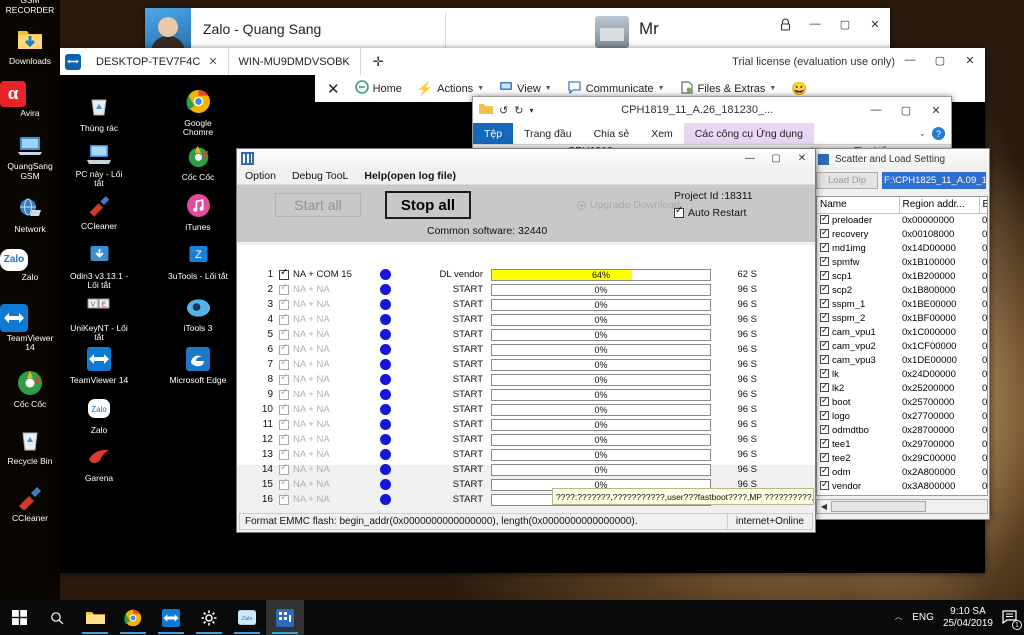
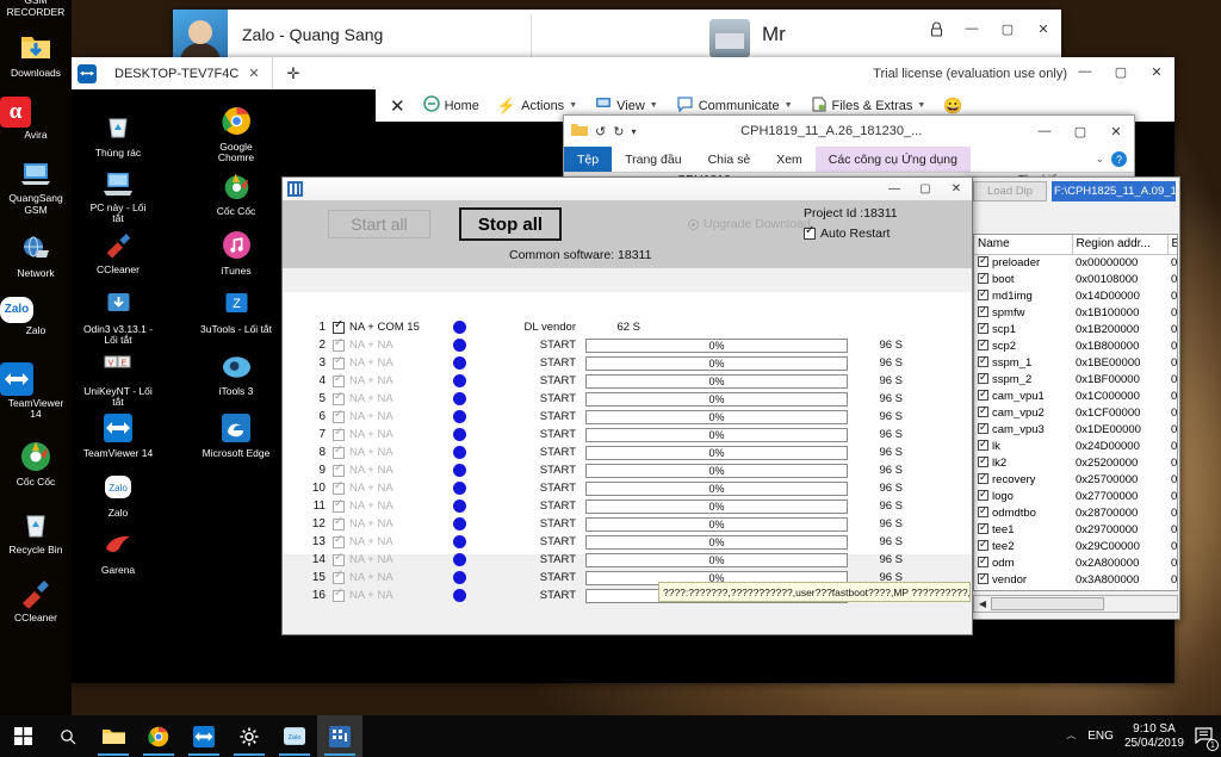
  GSM RECORDER
  Downloads
  α
  Avira
  QuangSang GSM
  Network
  Zalo
  Zalo
  TeamViewer 14
  Cốc Cốc
  Recycle Bin
  CCleaner
  Zalo - Quang Sang
  Mr
  —
  ▢
  ✕
  DESKTOP-TEV7F4C
  ✕
- WIN-MU9DMDVSOBK
  ✛
  Trial license (evaluation use only)
  —
  ▢
  ✕
  ✕
  Home
  ⚡
  Actions
  View
  Communicate
  Files & Extras
  😀
  Thùng rác
  Google Chomre
  PC này - Lối tắt
  Cốc Cốc
  CCleaner
  iTunes
  Odin3 v3.13.1 - Lối tắt
  Z
  3uTools - Lối tắt
  UniKeyNT - Lối tắt
  iTools 3
  TeamViewer 14
  Microsoft Edge
  Zalo
  Zalo
  Garena
  ↺
  ↻
  ▾
  CPH1819_11_A.26_181230_...
  —
  ▢
  ✕
  Tệp
  Trang đầu
  Chia sẻ
  Xem
  Các công cụ Ứng dụng
  ⌄
  ?
- Scatter and Load Setting
  Load Dip
  F:\CPH1825_11_A.09_1
  Name	Region addr...	B
  preloader	0x00000000	0
- recovery	0x00108000	0
+ boot	0x00108000	0
  md1img	0x14D00000	0
  spmfw	0x1B100000	0
  scp1	0x1B200000	0
  scp2	0x1B800000	0
  sspm_1	0x1BE00000	0
  sspm_2	0x1BF00000	0
  cam_vpu1	0x1C000000	0
  cam_vpu2	0x1CF00000	0
  cam_vpu3	0x1DE00000	0
  lk	0x24D00000	0
  lk2	0x25200000	0
- boot	0x25700000	0
+ recovery	0x25700000	0
  logo	0x27700000	0
  odmdtbo	0x28700000	0
  tee1	0x29700000	0
  tee2	0x29C00000	0
  odm	0x2A800000	0
  vendor	0x3A800000	0
  ◀
  —
  ▢
  ✕
- Option
- Debug TooL
- Help(open log file)
  Start all
  Stop all
  Upgrade Downloa
  Project Id :18311
  Auto Restart
- Common software: 32440
+ Common software: 18311
  1
  NA + COM 15
  DL vendor
- 64%
  62 S
  2
  NA + NA
  START
  0%
  96 S
  3
  NA + NA
  START
  0%
  96 S
  4
  NA + NA
  START
  0%
  96 S
  5
  NA + NA
  START
  0%
  96 S
  6
  NA + NA
  START
  0%
  96 S
  7
  NA + NA
  START
  0%
  96 S
  8
  NA + NA
  START
  0%
  96 S
  9
  NA + NA
  START
  0%
  96 S
  10
  NA + NA
  START
  0%
  96 S
  11
  NA + NA
  START
  0%
  96 S
  12
  NA + NA
  START
  0%
  96 S
  13
  NA + NA
  START
  0%
  96 S
  14
  NA + NA
  START
  0%
  96 S
  15
  NA + NA
  START
  0%
  96 S
  16
  NA + NA
  START
- Format EMMC flash: begin_addr(0x0000000000000000), length(0x0000000000000000).
- internet+Online
  ︿
  ENG
  9:10 SA
  25/04/2019
